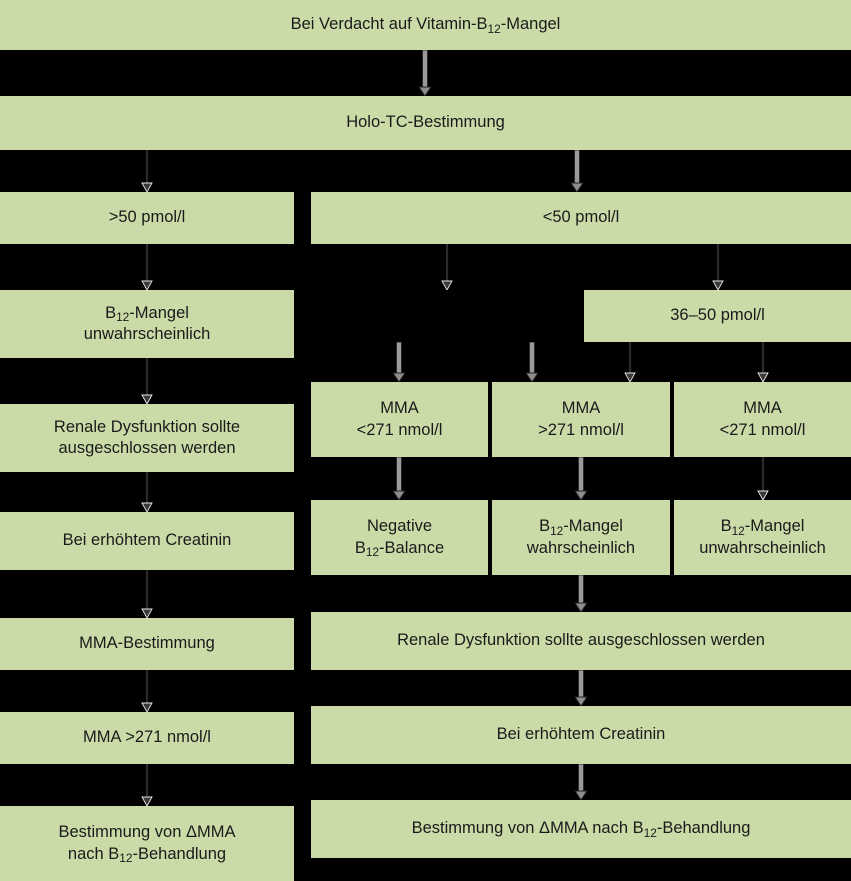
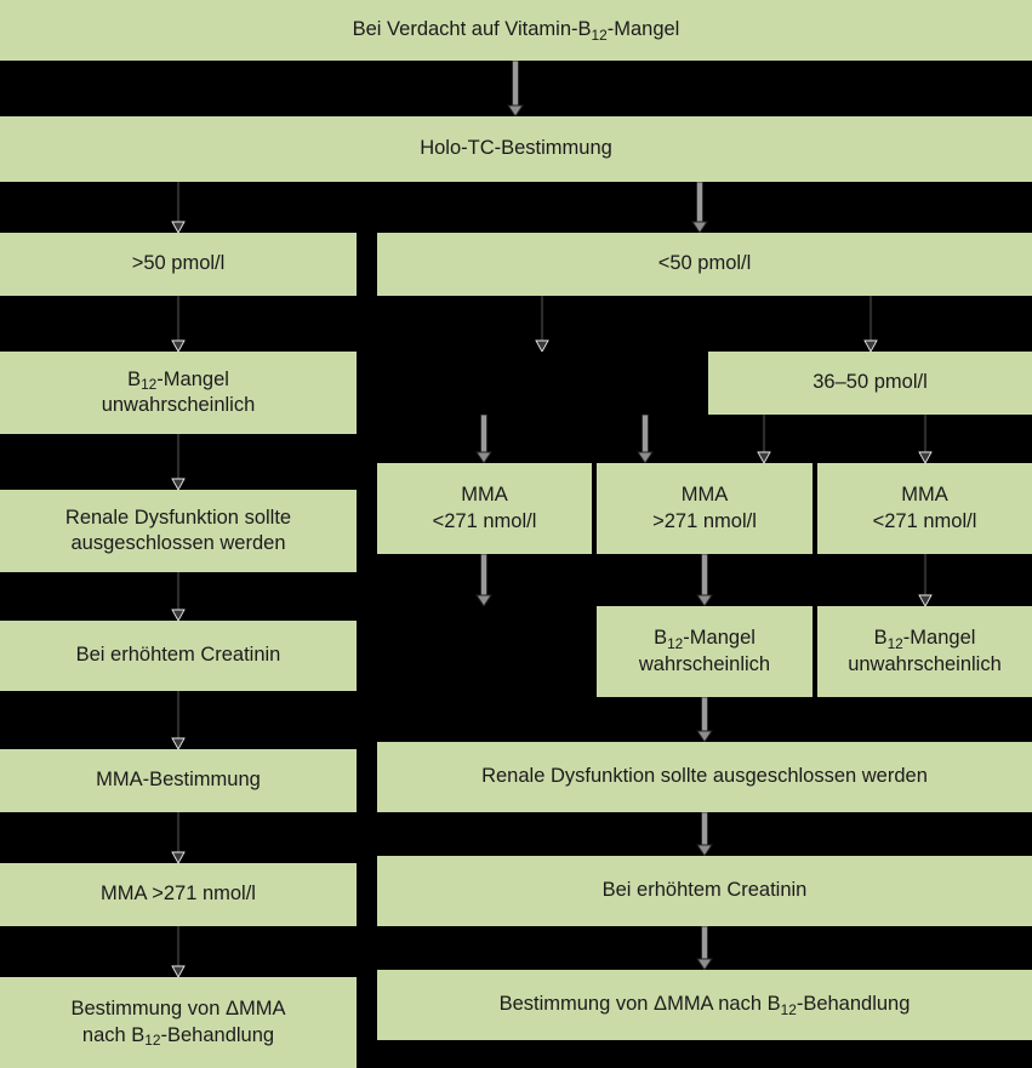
  Bei Verdacht auf Vitamin-B12-Mangel
  Holo-TC-Bestimmung
  >50 pmol/l
  <50 pmol/l
  B12-Mangel
  unwahrscheinlich
  36–50 pmol/l
  Renale Dysfunktion sollte
  ausgeschlossen werden
  MMA
  <271 nmol/l
  MMA
  >271 nmol/l
  MMA
  <271 nmol/l
  Bei erhöhtem Creatinin
- Negative
- B12-Balance
  B12-Mangel
  wahrscheinlich
  B12-Mangel
  unwahrscheinlich
  MMA-Bestimmung
  Renale Dysfunktion sollte ausgeschlossen werden
  MMA >271 nmol/l
  Bei erhöhtem Creatinin
  Bestimmung von ΔMMA
  nach B12-Behandlung
  Bestimmung von ΔMMA nach B12-Behandlung
